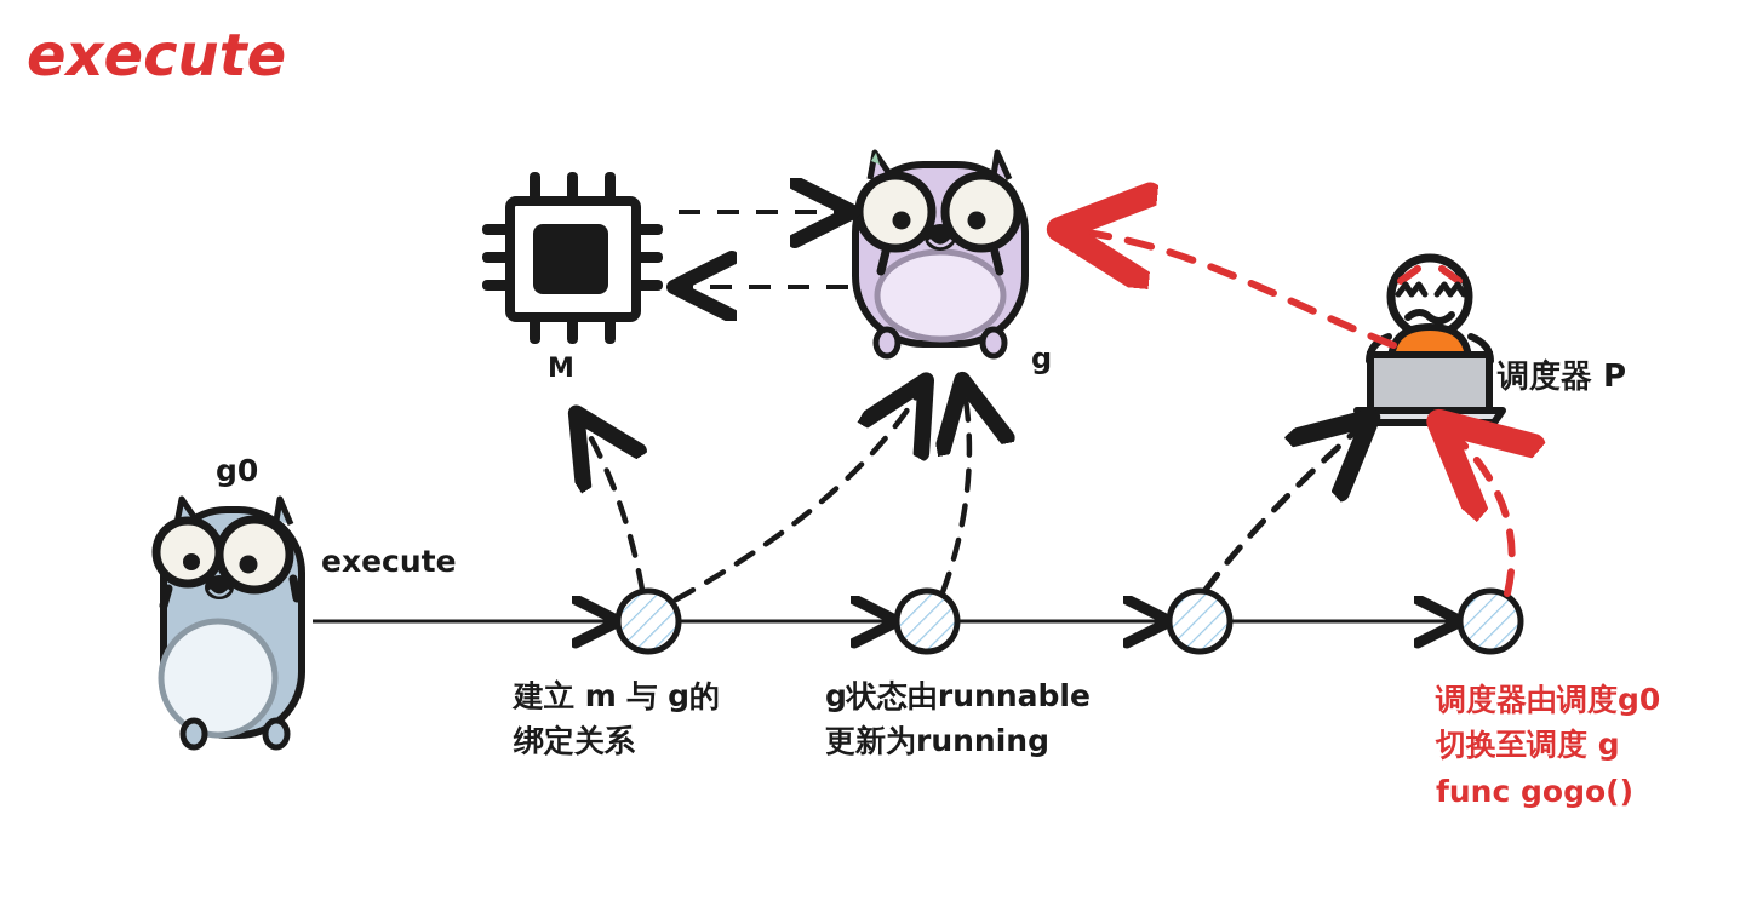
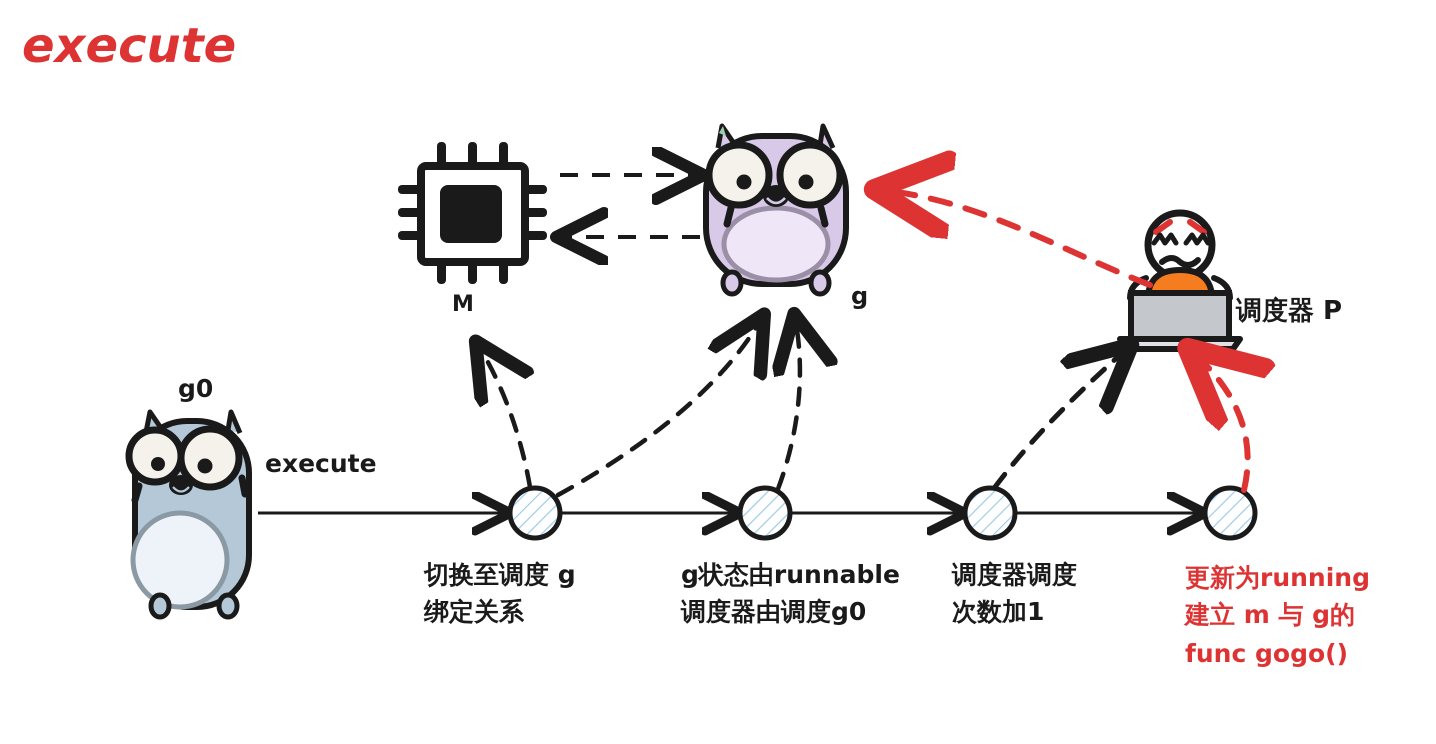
  execute
  M
  g
  调度器 P
  g0
  execute
- 建立 m 与 g的
+ 切换至调度 g
  绑定关系
  g状态由runnable
- 更新为running
+ 调度器由调度g0
+ 调度器调度
+ 次数加1
- 调度器由调度g0
+ 更新为running
- 切换至调度 g
+ 建立 m 与 g的
  func gogo()
